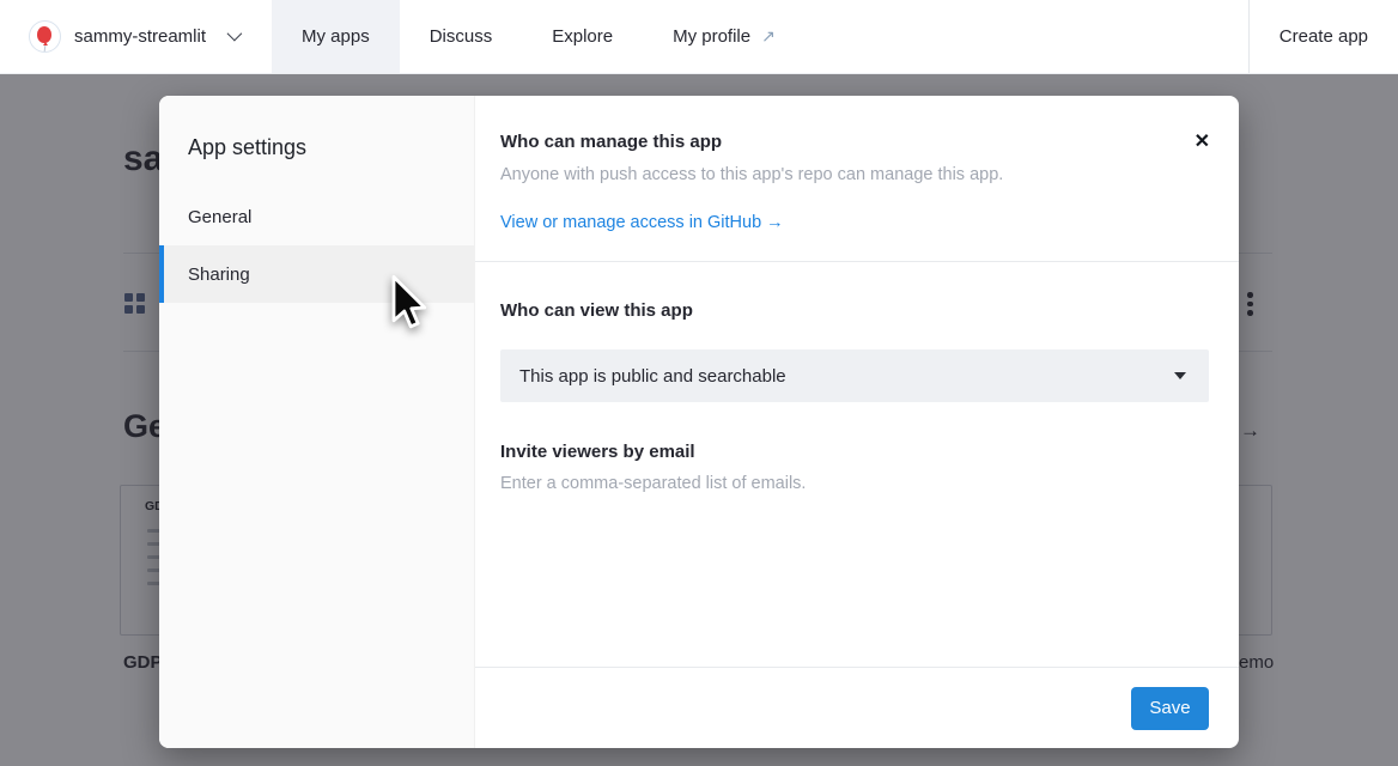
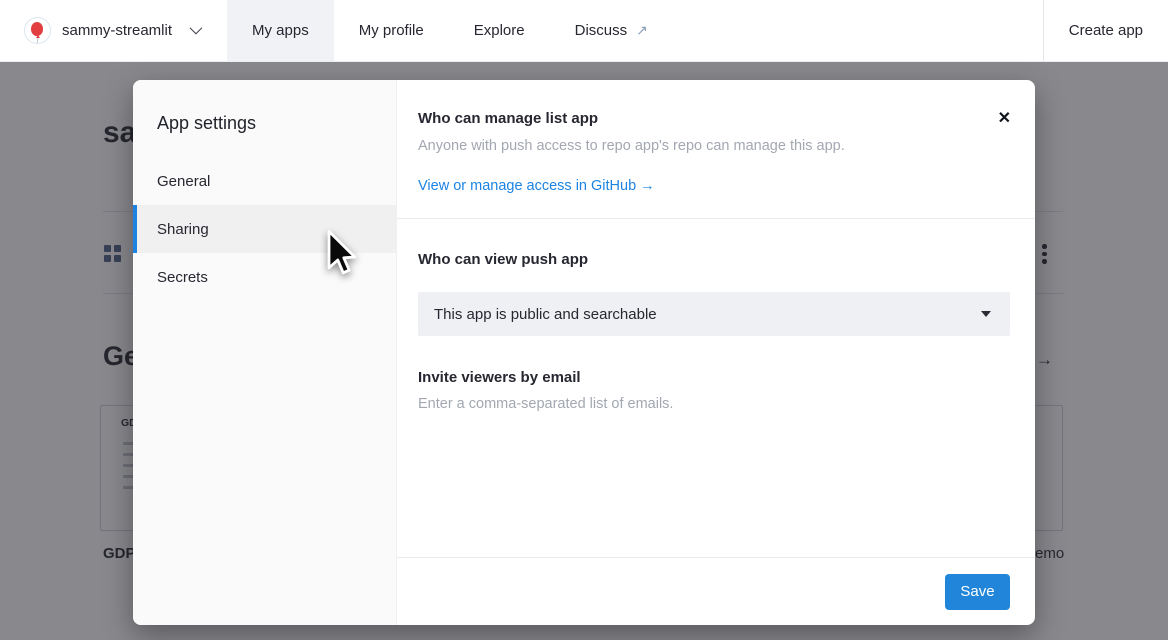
  sammy-streamlit
  My apps
- Discuss
+ My profile
  Explore
- My profile
+ Discuss
  ↗
  Create app
  sa
  →
  GDP
  emo
  App settings
  General
  Sharing
+ Secrets
- Who can manage this app
+ Who can manage list app
- Anyone with push access to this app's repo can manage this app.
+ Anyone with push access to repo app's repo can manage this app.
  View or manage access in GitHub →
  ✕
- Who can view this app
+ Who can view push app
  This app is public and searchable
  Invite viewers by email
  Enter a comma-separated list of emails.
  Save
